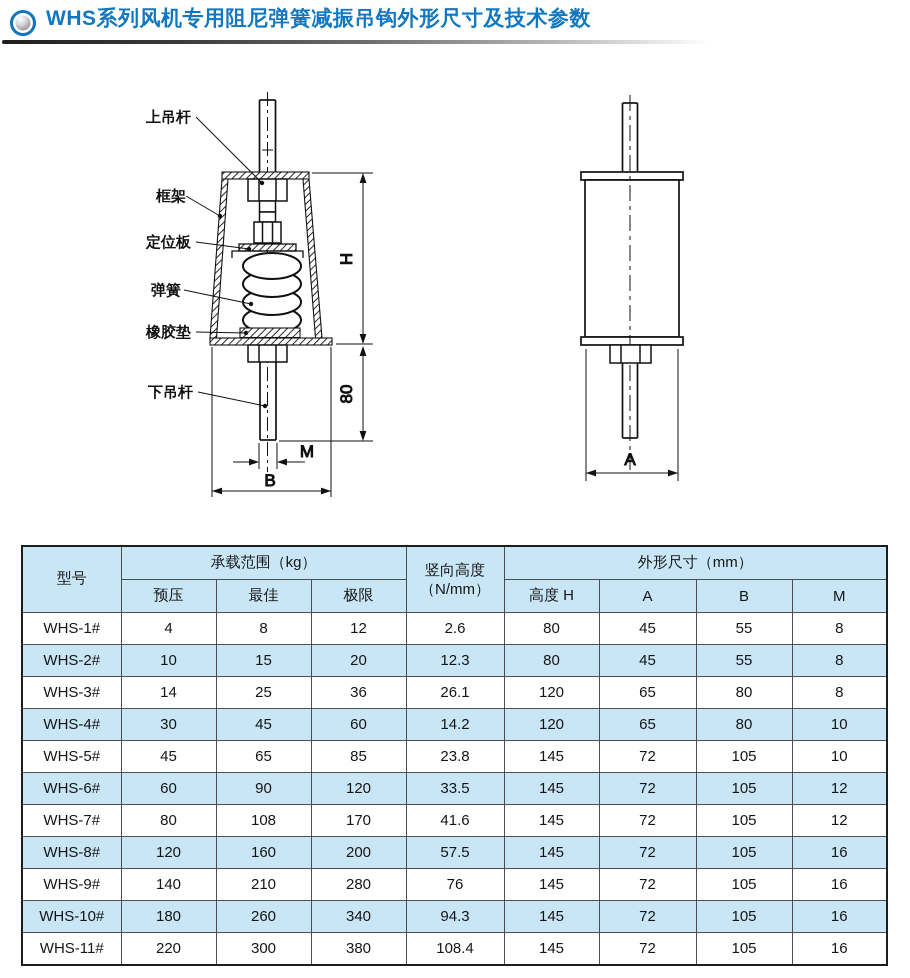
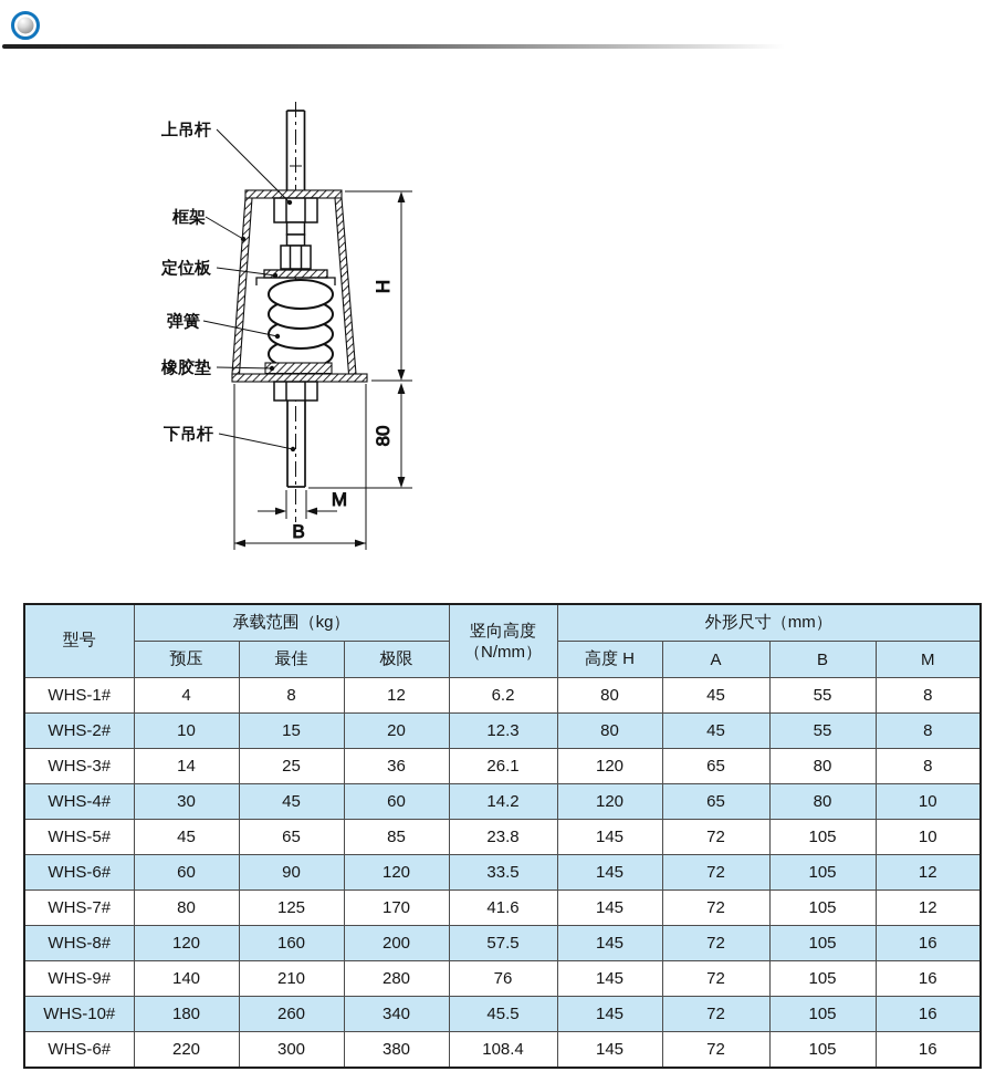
- WHS系列风机专用阻尼弹簧减振吊钩外形尺寸及技术参数
  上吊杆
  框架
  定位板
  弹簧
  橡胶垫
  下吊杆
  M
  B
- A
  型号	承载范围（kg）	竖向高度 （N/mm）	外形尺寸（mm）
  预压	最佳	极限	高度 H	A	B	M
- WHS-1#	4	8	12	2.6	80	45	55	8
+ WHS-1#	4	8	12	6.2	80	45	55	8
  WHS-2#	10	15	20	12.3	80	45	55	8
  WHS-3#	14	25	36	26.1	120	65	80	8
  WHS-4#	30	45	60	14.2	120	65	80	10
  WHS-5#	45	65	85	23.8	145	72	105	10
  WHS-6#	60	90	120	33.5	145	72	105	12
- WHS-7#	80	108	170	41.6	145	72	105	12
+ WHS-7#	80	125	170	41.6	145	72	105	12
  WHS-8#	120	160	200	57.5	145	72	105	16
  WHS-9#	140	210	280	76	145	72	105	16
- WHS-10#	180	260	340	94.3	145	72	105	16
+ WHS-10#	180	260	340	45.5	145	72	105	16
- WHS-11#	220	300	380	108.4	145	72	105	16
+ WHS-6#	220	300	380	108.4	145	72	105	16
